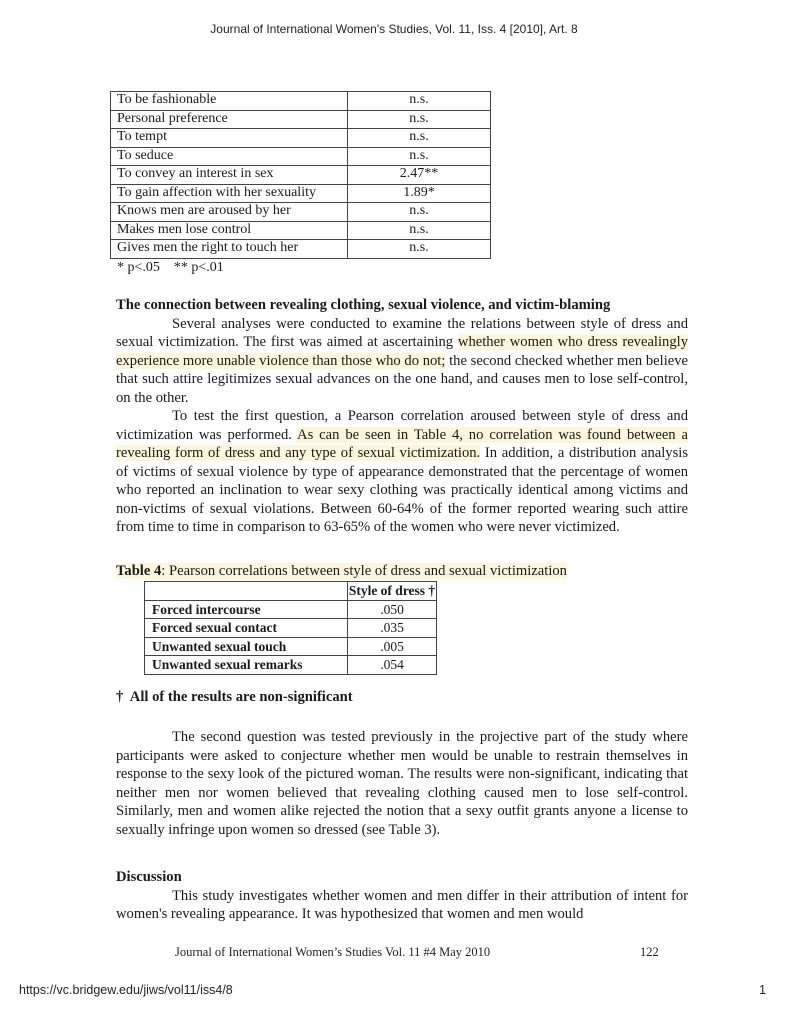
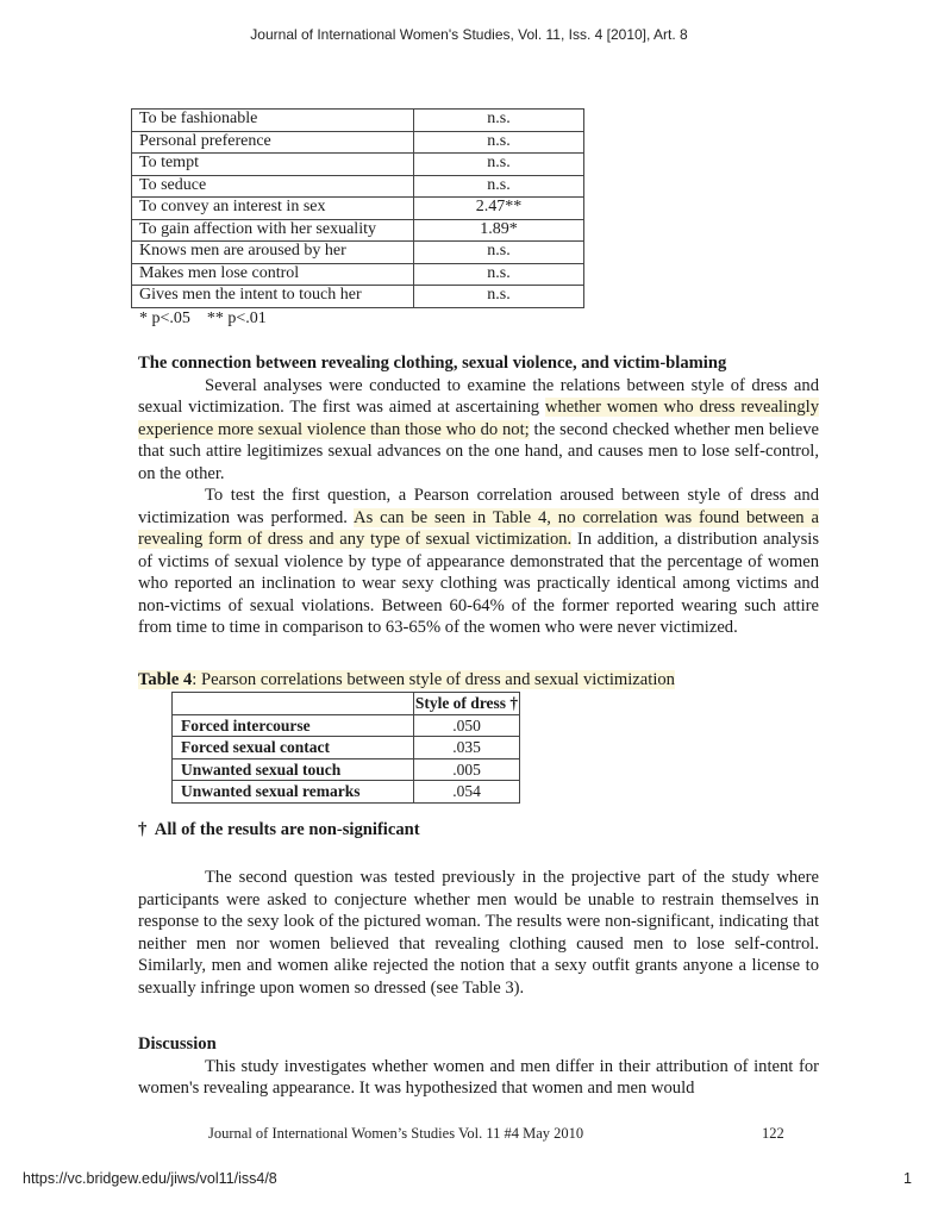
  Journal of International Women's Studies, Vol. 11, Iss. 4 [2010], Art. 8
  To be fashionable	n.s.
  Personal preference	n.s.
  To tempt	n.s.
  To seduce	n.s.
  To convey an interest in sex	2.47**
  To gain affection with her sexuality	1.89*
  Knows men are aroused by her	n.s.
  Makes men lose control	n.s.
- Gives men the right to touch her	n.s.
+ Gives men the intent to touch her	n.s.
  * p<.05 ** p<.01
  The connection between revealing clothing, sexual violence, and victim-blaming
- Several analyses were conducted to examine the relations between style of dress and sexual victimization. The first was aimed at ascertaining whether women who dress revealingly experience more unable violence than those who do not; the second checked whether men believe that such attire legitimizes sexual advances on the one hand, and causes men to lose self-control, on the other.
+ Several analyses were conducted to examine the relations between style of dress and sexual victimization. The first was aimed at ascertaining whether women who dress revealingly experience more sexual violence than those who do not; the second checked whether men believe that such attire legitimizes sexual advances on the one hand, and causes men to lose self-control, on the other.
  To test the first question, a Pearson correlation aroused between style of dress and victimization was performed. As can be seen in Table 4, no correlation was found between a revealing form of dress and any type of sexual victimization. In addition, a distribution analysis of victims of sexual violence by type of appearance demonstrated that the percentage of women who reported an inclination to wear sexy clothing was practically identical among victims and non-victims of sexual violations. Between 60-64% of the former reported wearing such attire from time to time in comparison to 63-65% of the women who were never victimized.
  Table 4: Pearson correlations between style of dress and sexual victimization
  	Style of dress †
  Forced intercourse	.050
  Forced sexual contact	.035
  Unwanted sexual touch	.005
  Unwanted sexual remarks	.054
  † All of the results are non-significant
  The second question was tested previously in the projective part of the study where participants were asked to conjecture whether men would be unable to restrain themselves in response to the sexy look of the pictured woman. The results were non-significant, indicating that neither men nor women believed that revealing clothing caused men to lose self-control. Similarly, men and women alike rejected the notion that a sexy outfit grants anyone a license to sexually infringe upon women so dressed (see Table 3).
  Discussion
  This study investigates whether women and men differ in their attribution of intent for women's revealing appearance. It was hypothesized that women and men would
  Journal of International Women’s Studies Vol. 11 #4 May 2010
  122
  https://vc.bridgew.edu/jiws/vol11/iss4/8
  1
